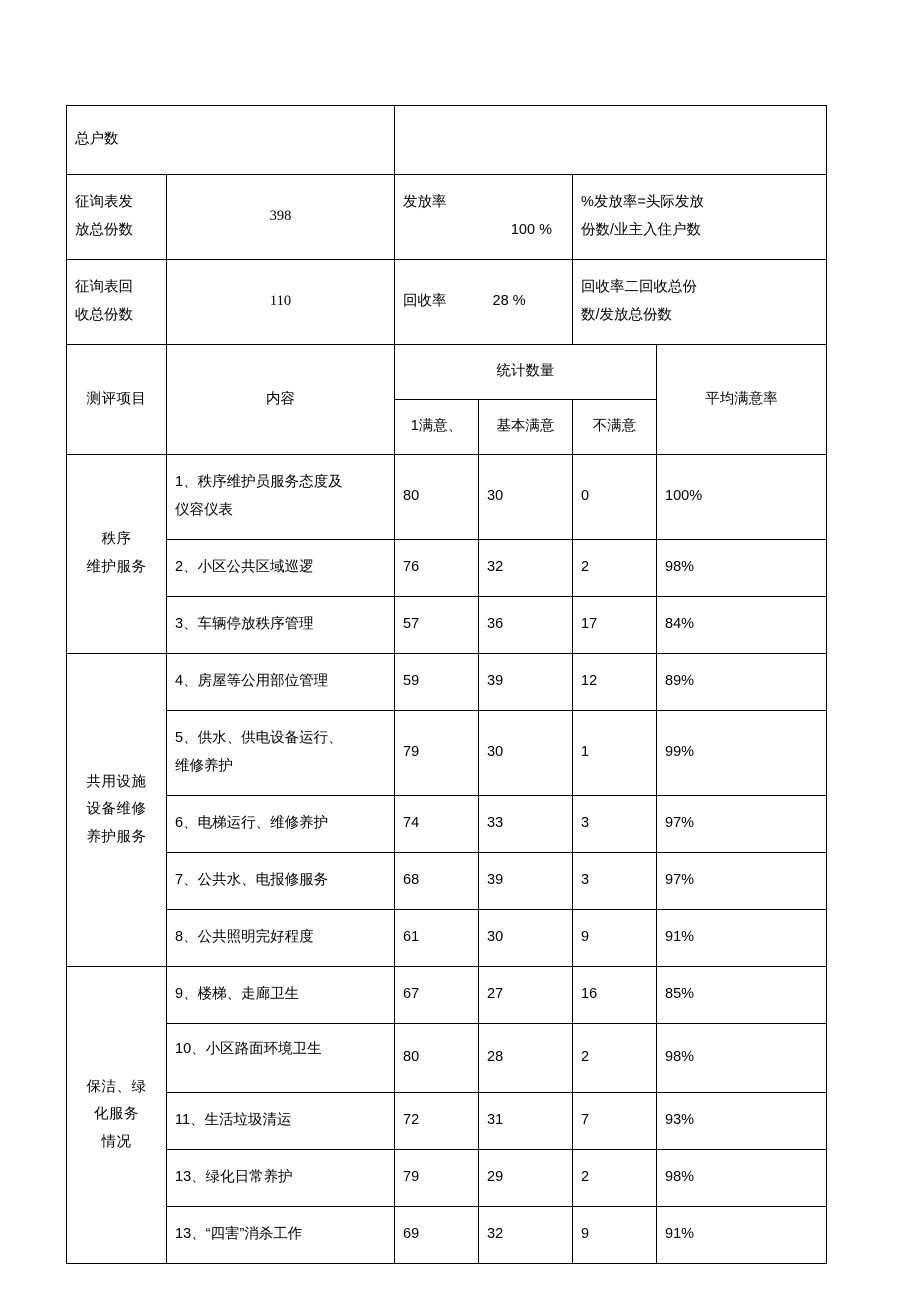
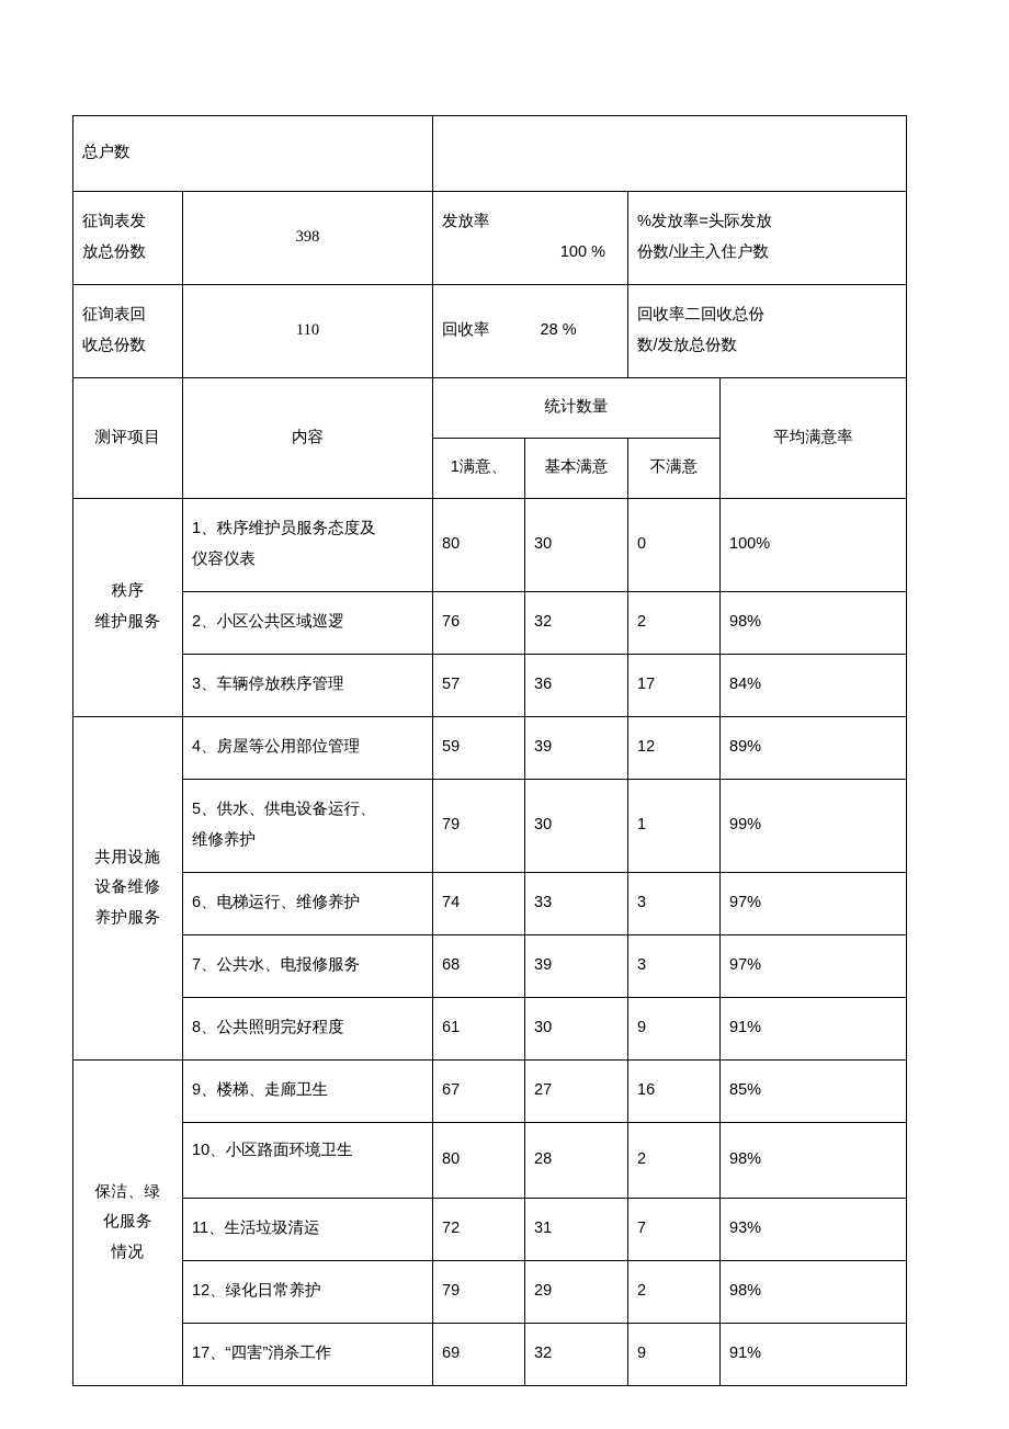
  总户数
  征询表发 放总份数	398	发放率 100 %	%发放率=头际发放 份数/业主入住户数
  征询表回 收总份数	110	回收率 28 %	回收率二回收总份 数/发放总份数
  测评项目	内容	统计数量	平均满意率
  1满意、	基本满意	不满意
  秩序 维护服务	1、秩序维护员服务态度及 仪容仪表	80	30	0	100%
  2、小区公共区域巡逻	76	32	2	98%
  3、车辆停放秩序管理	57	36	17	84%
  共用设施 设备维修 养护服务	4、房屋等公用部位管理	59	39	12	89%
  5、供水、供电设备运行、 维修养护	79	30	1	99%
  6、电梯运行、维修养护	74	33	3	97%
  7、公共水、电报修服务	68	39	3	97%
  8、公共照明完好程度	61	30	9	91%
  保洁、绿 化服务 情况	9、楼梯、走廊卫生	67	27	16	85%
  10、小区路面环境卫生	80	28	2	98%
  11、生活垃圾清运	72	31	7	93%
- 13、绿化日常养护	79	29	2	98%
+ 12、绿化日常养护	79	29	2	98%
- 13、“四害”消杀工作	69	32	9	91%
+ 17、“四害”消杀工作	69	32	9	91%
